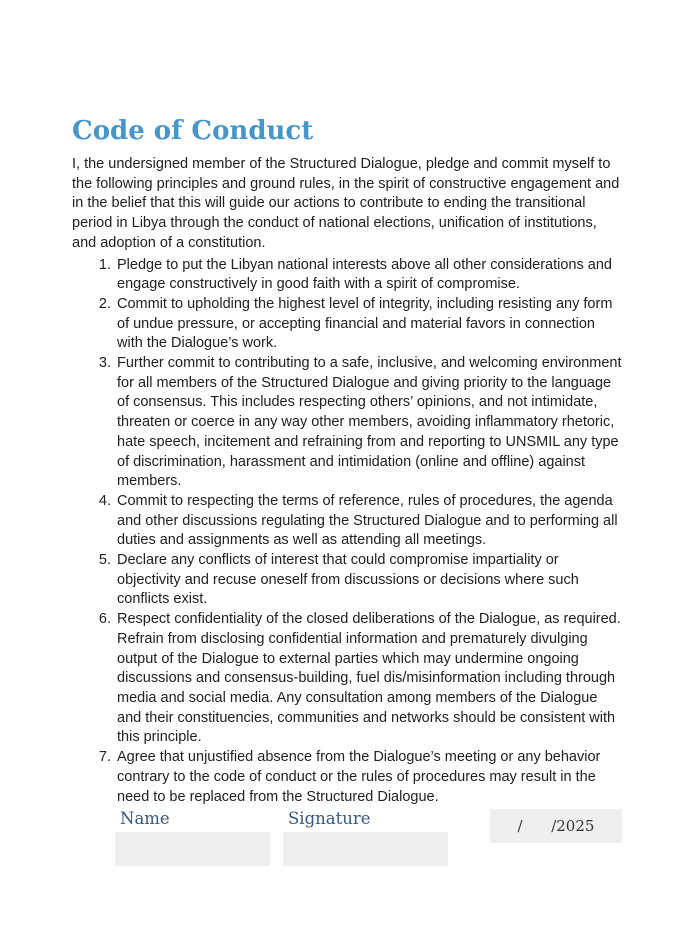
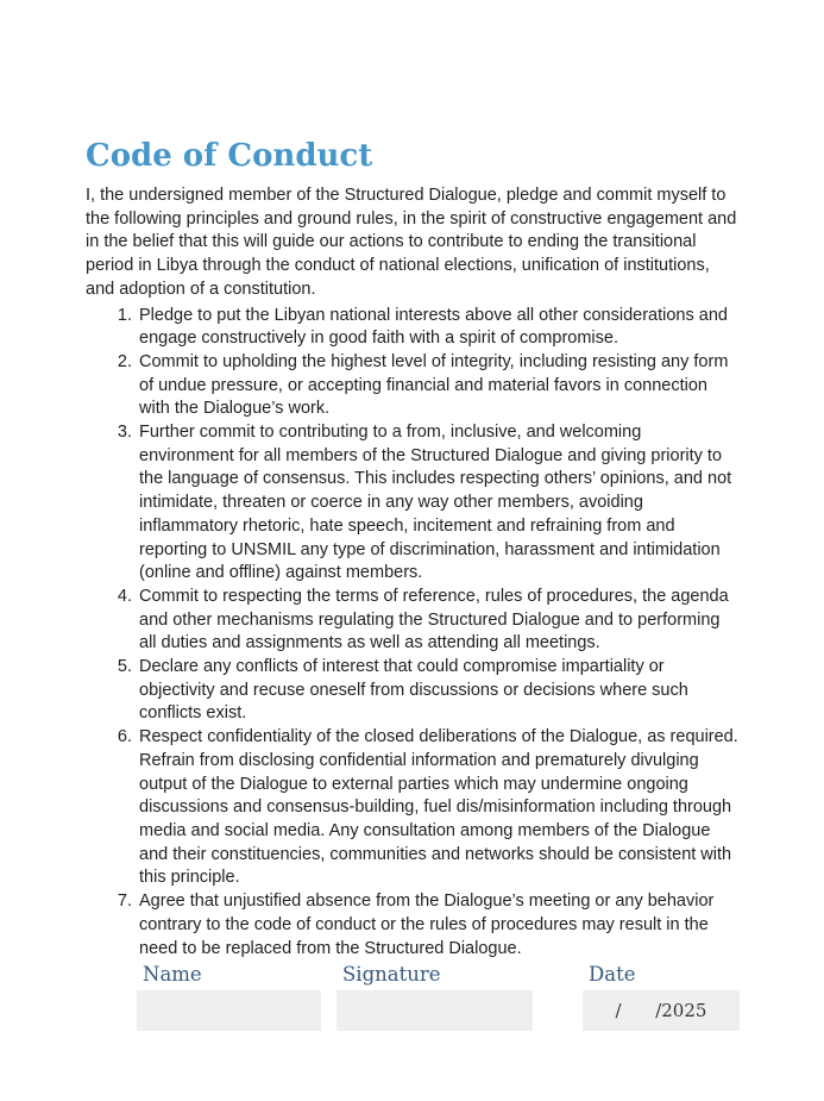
  Code of Conduct
  I, the undersigned member of the Structured Dialogue, pledge and commit myself to the following principles and ground rules, in the spirit of constructive engagement and in the belief that this will guide our actions to contribute to ending the transitional period in Libya through the conduct of national elections, unification of institutions, and adoption of a constitution.
  Pledge to put the Libyan national interests above all other considerations and engage constructively in good faith with a spirit of compromise.
  Commit to upholding the highest level of integrity, including resisting any form of undue pressure, or accepting financial and material favors in connection with the Dialogue’s work.
- Further commit to contributing to a safe, inclusive, and welcoming environment for all members of the Structured Dialogue and giving priority to the language of consensus. This includes respecting others’ opinions, and not intimidate, threaten or coerce in any way other members, avoiding inflammatory rhetoric, hate speech, incitement and refraining from and reporting to UNSMIL any type of discrimination, harassment and intimidation (online and offline) against members.
+ Further commit to contributing to a from, inclusive, and welcoming environment for all members of the Structured Dialogue and giving priority to the language of consensus. This includes respecting others’ opinions, and not intimidate, threaten or coerce in any way other members, avoiding inflammatory rhetoric, hate speech, incitement and refraining from and reporting to UNSMIL any type of discrimination, harassment and intimidation (online and offline) against members.
- Commit to respecting the terms of reference, rules of procedures, the agenda and other discussions regulating the Structured Dialogue and to performing all duties and assignments as well as attending all meetings.
+ Commit to respecting the terms of reference, rules of procedures, the agenda and other mechanisms regulating the Structured Dialogue and to performing all duties and assignments as well as attending all meetings.
  Declare any conflicts of interest that could compromise impartiality or objectivity and recuse oneself from discussions or decisions where such conflicts exist.
  Respect confidentiality of the closed deliberations of the Dialogue, as required. Refrain from disclosing confidential information and prematurely divulging output of the Dialogue to external parties which may undermine ongoing discussions and consensus-building, fuel dis/misinformation including through media and social media. Any consultation among members of the Dialogue and their constituencies, communities and networks should be consistent with this principle.
  Agree that unjustified absence from the Dialogue’s meeting or any behavior contrary to the code of conduct or the rules of procedures may result in the need to be replaced from the Structured Dialogue.
  Name
  Signature
+ Date
  / /2025
